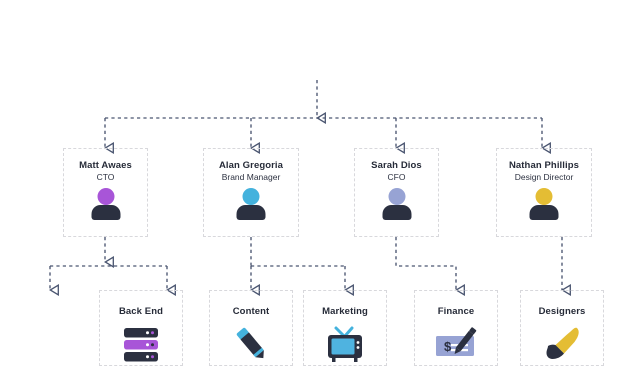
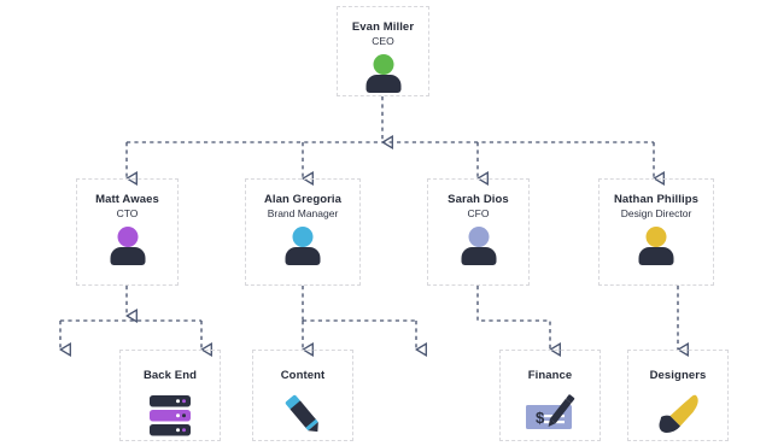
+ Evan Miller
+ CEO
  Matt Awaes
  CTO
  Alan Gregoria
  Brand Manager
  Sarah Dios
  CFO
  Nathan Phillips
  Design Director
  Back End
  Content
- Marketing
  Finance
  $
  Designers
